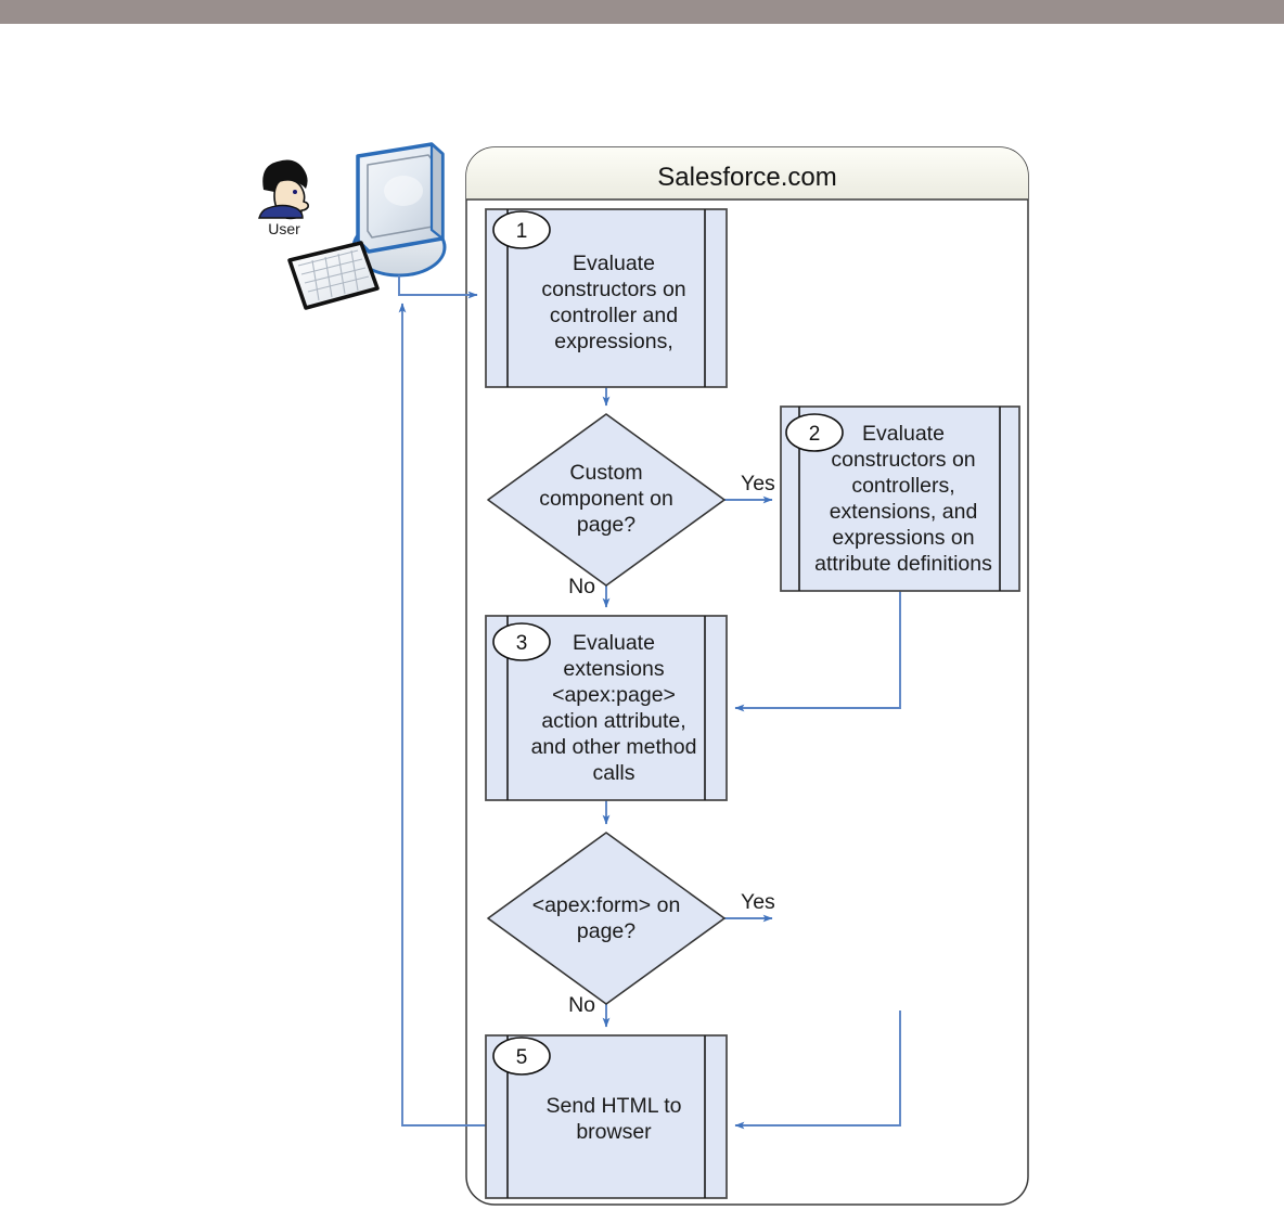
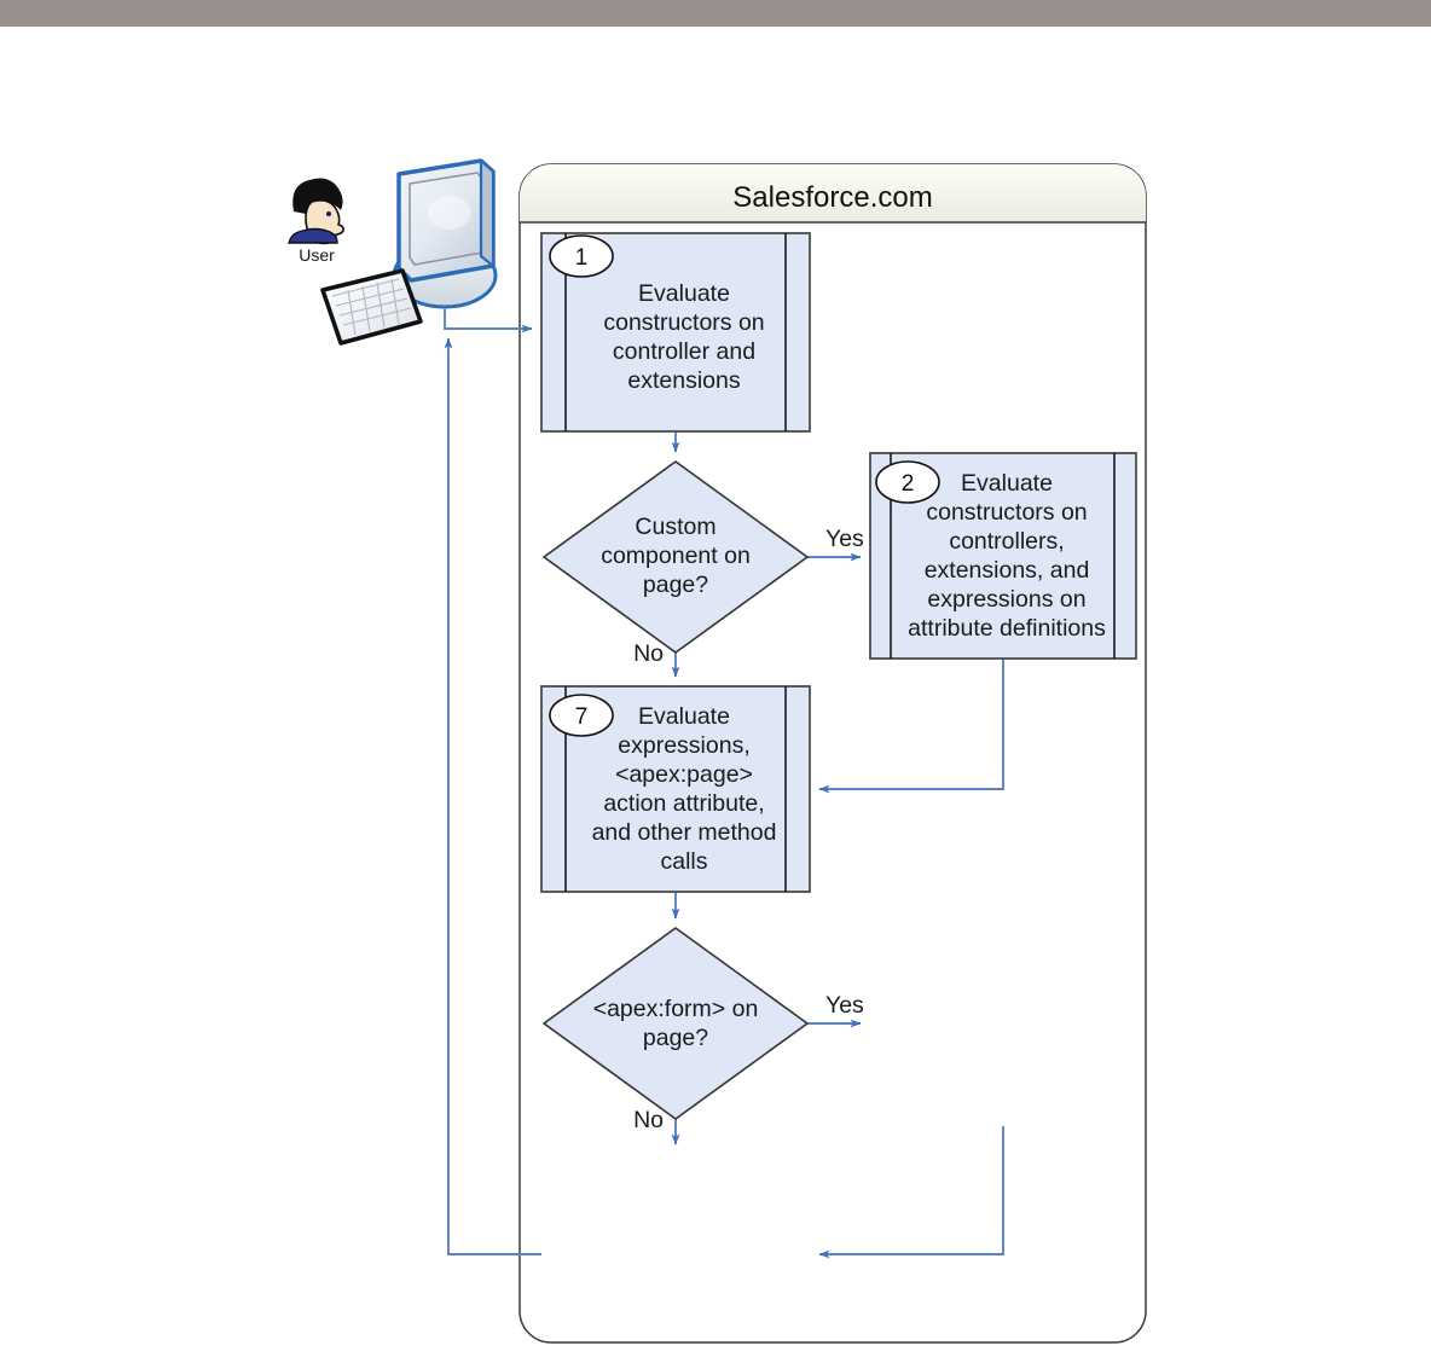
  Salesforce.com
  User
  1
  Evaluate
  constructors on
  controller and
- expressions,
+ extensions
  Custom
  component on
  page?
  Yes
  No
  2
  Evaluate
  constructors on
  controllers,
  extensions, and
  expressions on
  attribute definitions
- 3
+ 7
  Evaluate
- extensions
+ expressions,
  <apex:page>
  action attribute,
  and other method
  calls
  <apex:form> on
  page?
  Yes
  No
- 5
- Send HTML to
- browser
